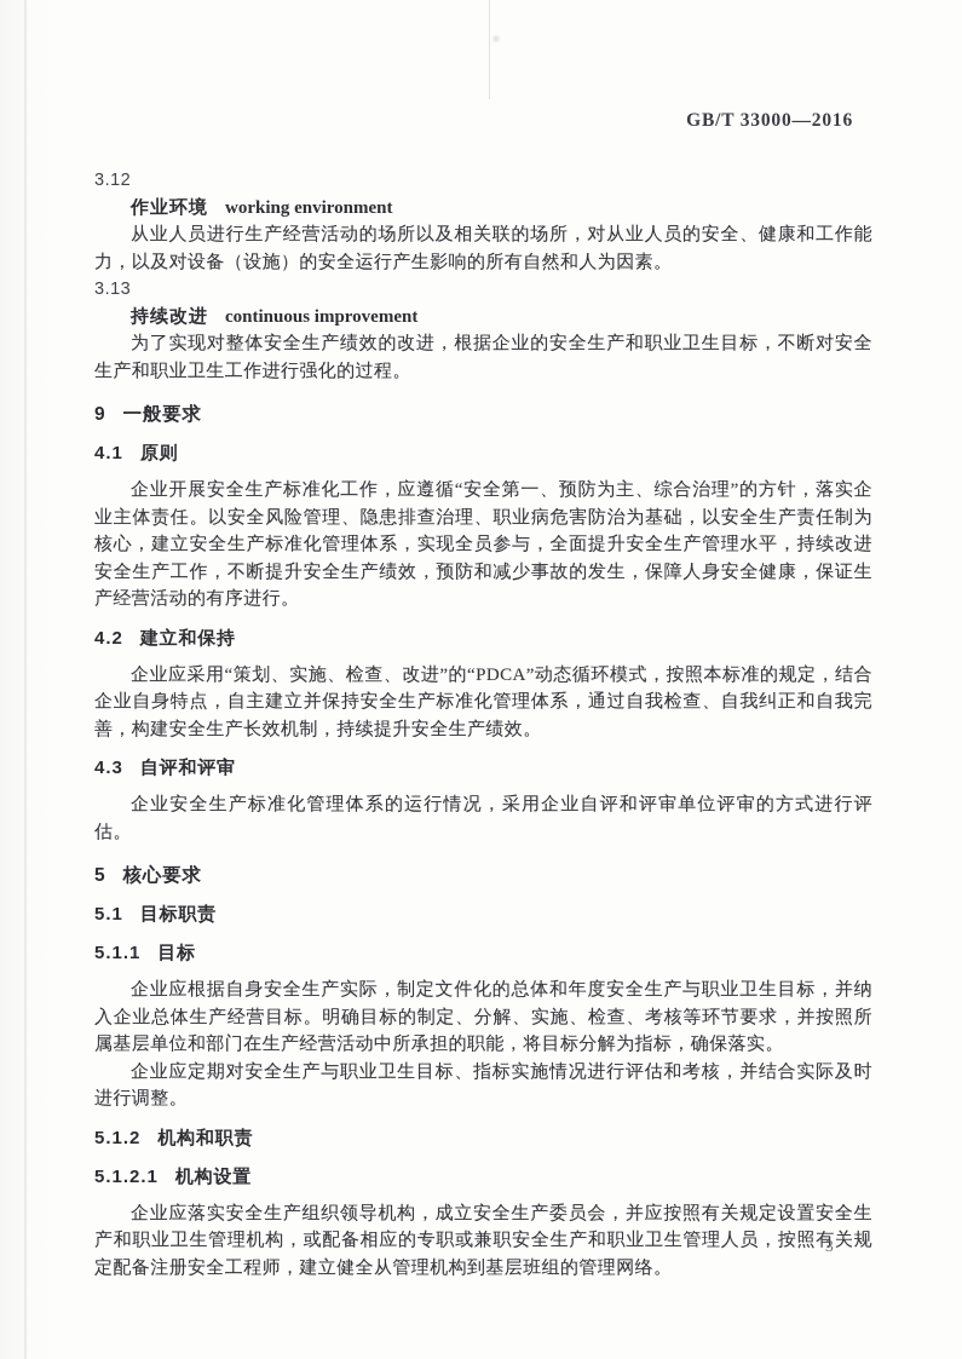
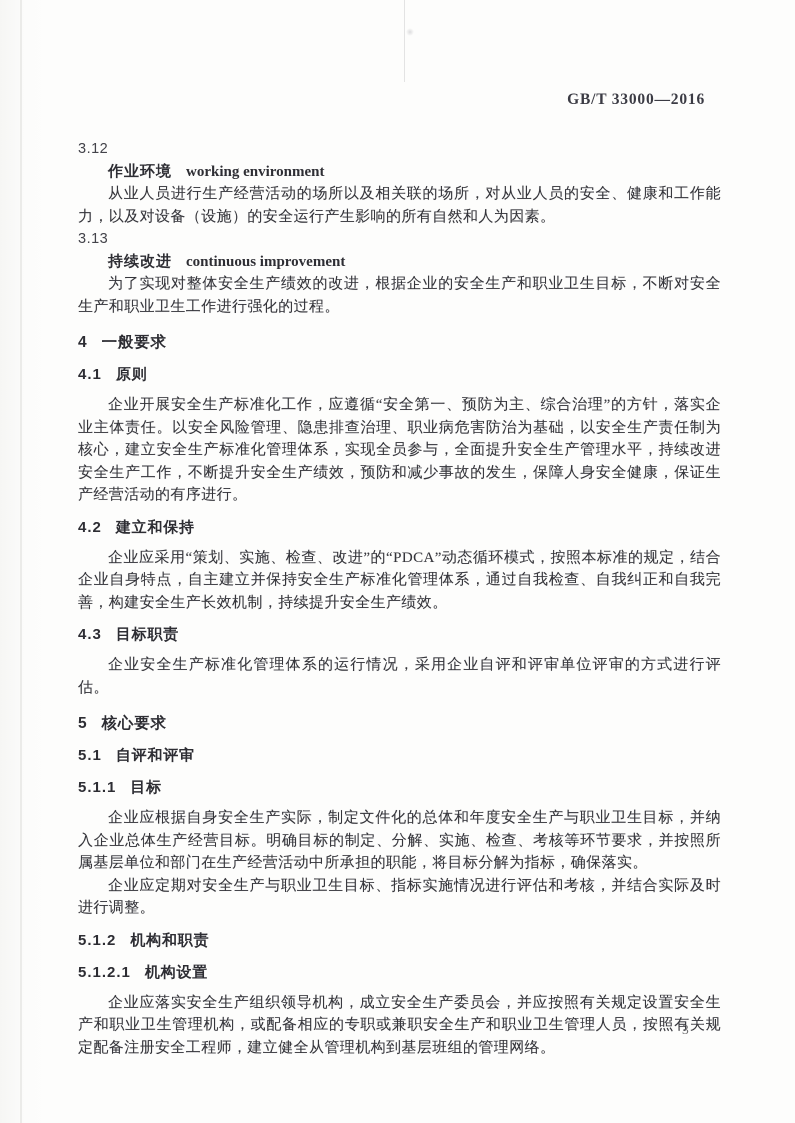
  GB/T 33000—2016
  3.12
  作业环境 working environment
  从业人员进行生产经营活动的场所以及相关联的场所，对从业人员的安全、健康和工作能力，以及对设备（设施）的安全运行产生影响的所有自然和人为因素。
  3.13
  持续改进 continuous improvement
  为了实现对整体安全生产绩效的改进，根据企业的安全生产和职业卫生目标，不断对安全生产和职业卫生工作进行强化的过程。
- 9 一般要求
+ 4 一般要求
  4.1 原则
  企业开展安全生产标准化工作，应遵循“安全第一、预防为主、综合治理”的方针，落实企业主体责任。以安全风险管理、隐患排查治理、职业病危害防治为基础，以安全生产责任制为核心，建立安全生产标准化管理体系，实现全员参与，全面提升安全生产管理水平，持续改进安全生产工作，不断提升安全生产绩效，预防和减少事故的发生，保障人身安全健康，保证生产经营活动的有序进行。
  4.2 建立和保持
  企业应采用“策划、实施、检查、改进”的“PDCA”动态循环模式，按照本标准的规定，结合企业自身特点，自主建立并保持安全生产标准化管理体系，通过自我检查、自我纠正和自我完善，构建安全生产长效机制，持续提升安全生产绩效。
- 4.3 自评和评审
+ 4.3 目标职责
  企业安全生产标准化管理体系的运行情况，采用企业自评和评审单位评审的方式进行评估。
  5 核心要求
- 5.1 目标职责
+ 5.1 自评和评审
  5.1.1 目标
  企业应根据自身安全生产实际，制定文件化的总体和年度安全生产与职业卫生目标，并纳入企业总体生产经营目标。明确目标的制定、分解、实施、检查、考核等环节要求，并按照所属基层单位和部门在生产经营活动中所承担的职能，将目标分解为指标，确保落实。
  企业应定期对安全生产与职业卫生目标、指标实施情况进行评估和考核，并结合实际及时进行调整。
  5.1.2 机构和职责
  5.1.2.1 机构设置
  企业应落实安全生产组织领导机构，成立安全生产委员会，并应按照有关规定设置安全生产和职业卫生管理机构，或配备相应的专职或兼职安全生产和职业卫生管理人员，按照有关规定配备注册安全工程师，建立健全从管理机构到基层班组的管理网络。
  3
